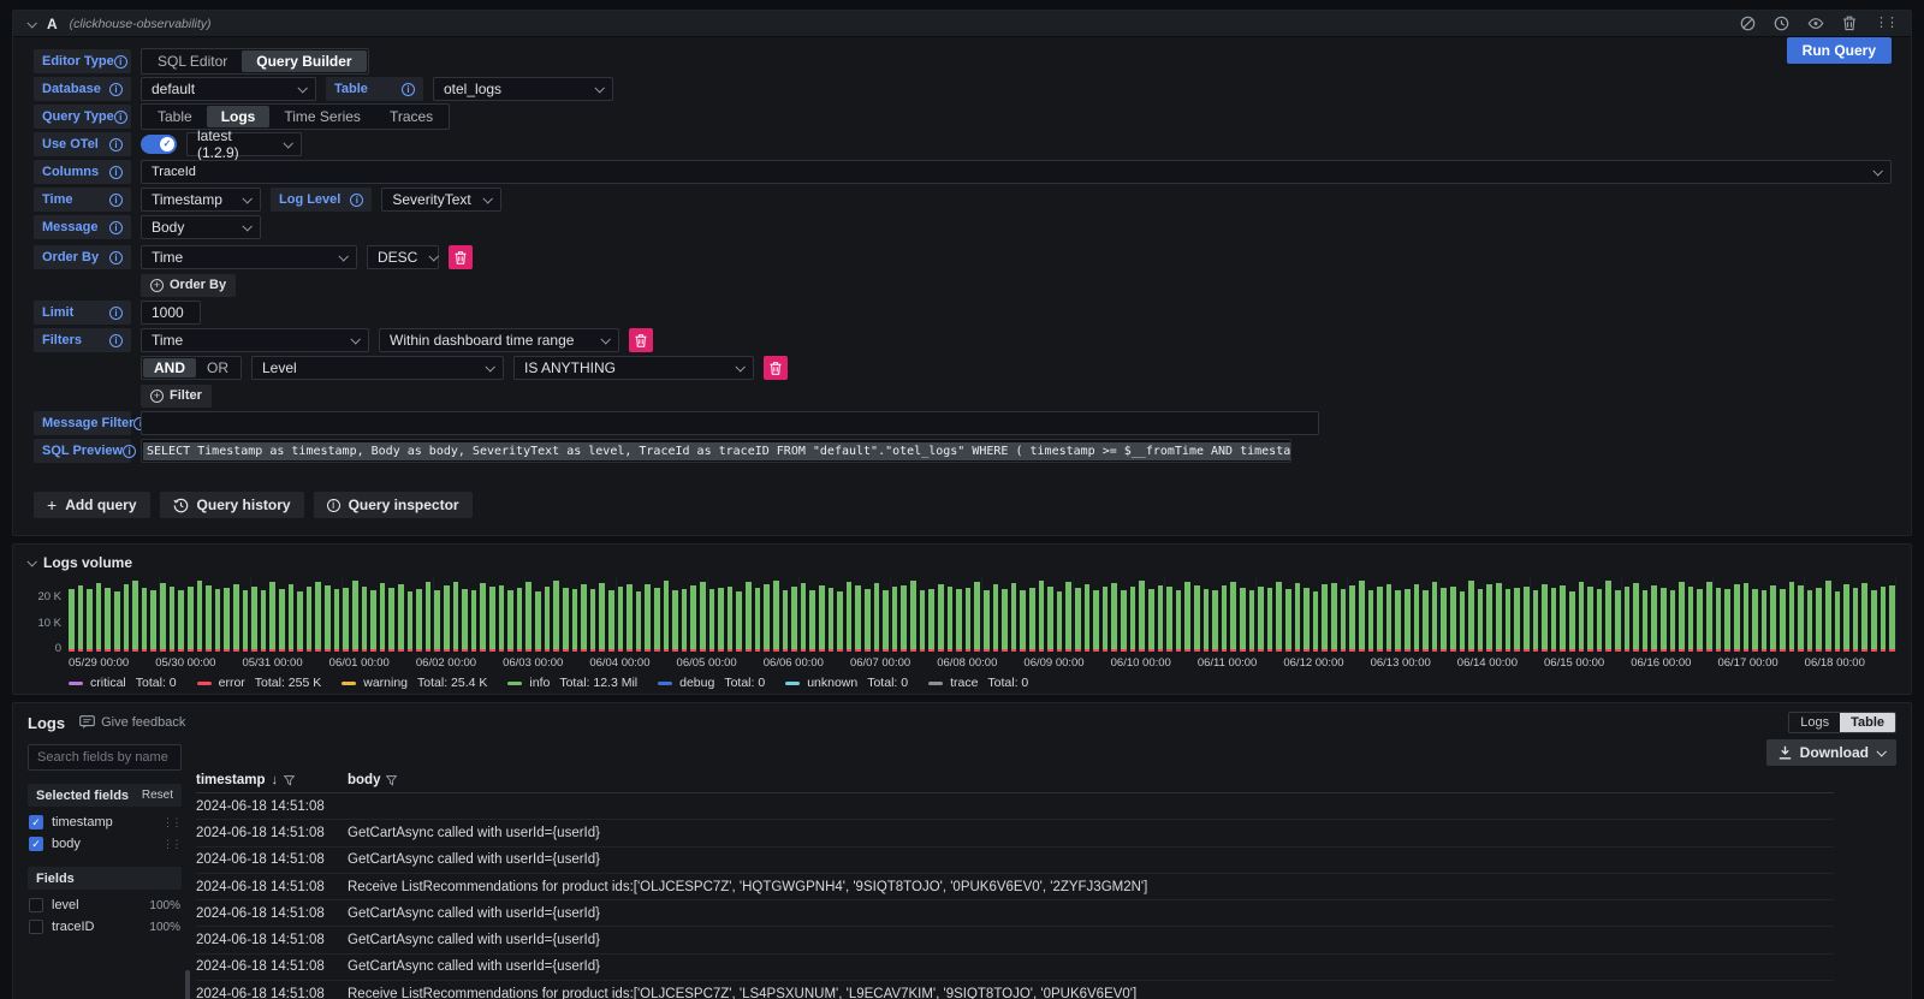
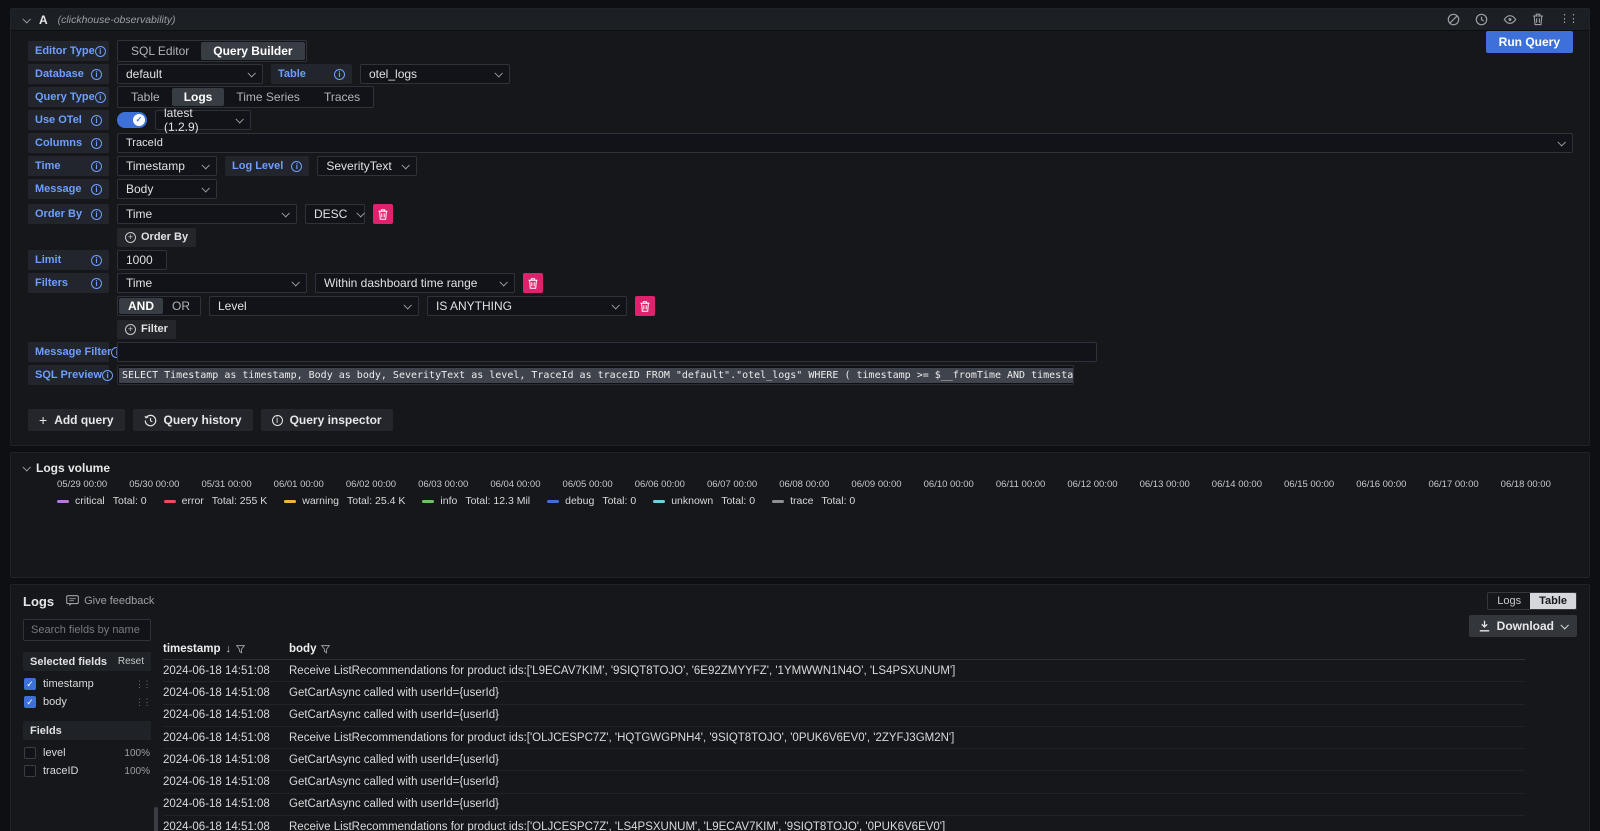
  A
  (clickhouse-observability)
  ⋮⋮
  Run Query
  Editor Type
  i
  SQL Editor
  Query Builder
  Database
  i
  default
  Table
  i
  otel_logs
  Query Type
  i
  Table
  Logs
  Time Series
  Traces
  Use OTel
  i
  ✓
  latest (1.2.9)
  Columns
  i
  TraceId
  Time
  i
  Timestamp
  Log Level
  i
  SeverityText
  Message
  i
  Body
  Order By
  i
  Time
  DESC
  +
  Order By
  Limit
  i
  1000
  Filters
  i
  Time
  Within dashboard time range
  AND
  OR
  Level
  IS ANYTHING
  +
  Filter
  Message Filter
  SQL Preview
  i
  SELECT Timestamp as timestamp, Body as body, SeverityText as level, TraceId as traceID FROM "default"."otel_logs" WHERE ( timestamp >= $__fromTime AND timesta
  +
  Add query
  Query history
  i
  Query inspector
  Logs volume
- 20 K
- 10 K
- 0
  05/29 00:00
  05/30 00:00
  05/31 00:00
  06/01 00:00
  06/02 00:00
  06/03 00:00
  06/04 00:00
  06/05 00:00
  06/06 00:00
  06/07 00:00
  06/08 00:00
  06/09 00:00
  06/10 00:00
  06/11 00:00
  06/12 00:00
  06/13 00:00
  06/14 00:00
  06/15 00:00
  06/16 00:00
  06/17 00:00
  06/18 00:00
  critical
  Total: 0
  error
  Total: 255 K
  warning
  Total: 25.4 K
  info
  Total: 12.3 Mil
  debug
  Total: 0
  unknown
  Total: 0
  trace
  Total: 0
  Logs
  Give feedback
  Logs
  Table
  Search fields by name
  Selected fields
  Reset
  ✓
  timestamp
  ⋮⋮
  ✓
  body
  ⋮⋮
  Fields
  level
  100%
  traceID
  100%
  Download
  timestamp
  ↓
  body
  2024-06-18 14:51:08
+ Receive ListRecommendations for product ids:['L9ECAV7KIM', '9SIQT8TOJO', '6E92ZMYYFZ', '1YMWWN1N4O', 'LS4PSXUNUM']
  2024-06-18 14:51:08
  GetCartAsync called with userId={userId}
  2024-06-18 14:51:08
  GetCartAsync called with userId={userId}
  2024-06-18 14:51:08
  Receive ListRecommendations for product ids:['OLJCESPC7Z', 'HQTGWGPNH4', '9SIQT8TOJO', '0PUK6V6EV0', '2ZYFJ3GM2N']
  2024-06-18 14:51:08
  GetCartAsync called with userId={userId}
  2024-06-18 14:51:08
  GetCartAsync called with userId={userId}
  2024-06-18 14:51:08
  GetCartAsync called with userId={userId}
  2024-06-18 14:51:08
  Receive ListRecommendations for product ids:['OLJCESPC7Z', 'LS4PSXUNUM', 'L9ECAV7KIM', '9SIQT8TOJO', '0PUK6V6EV0']
